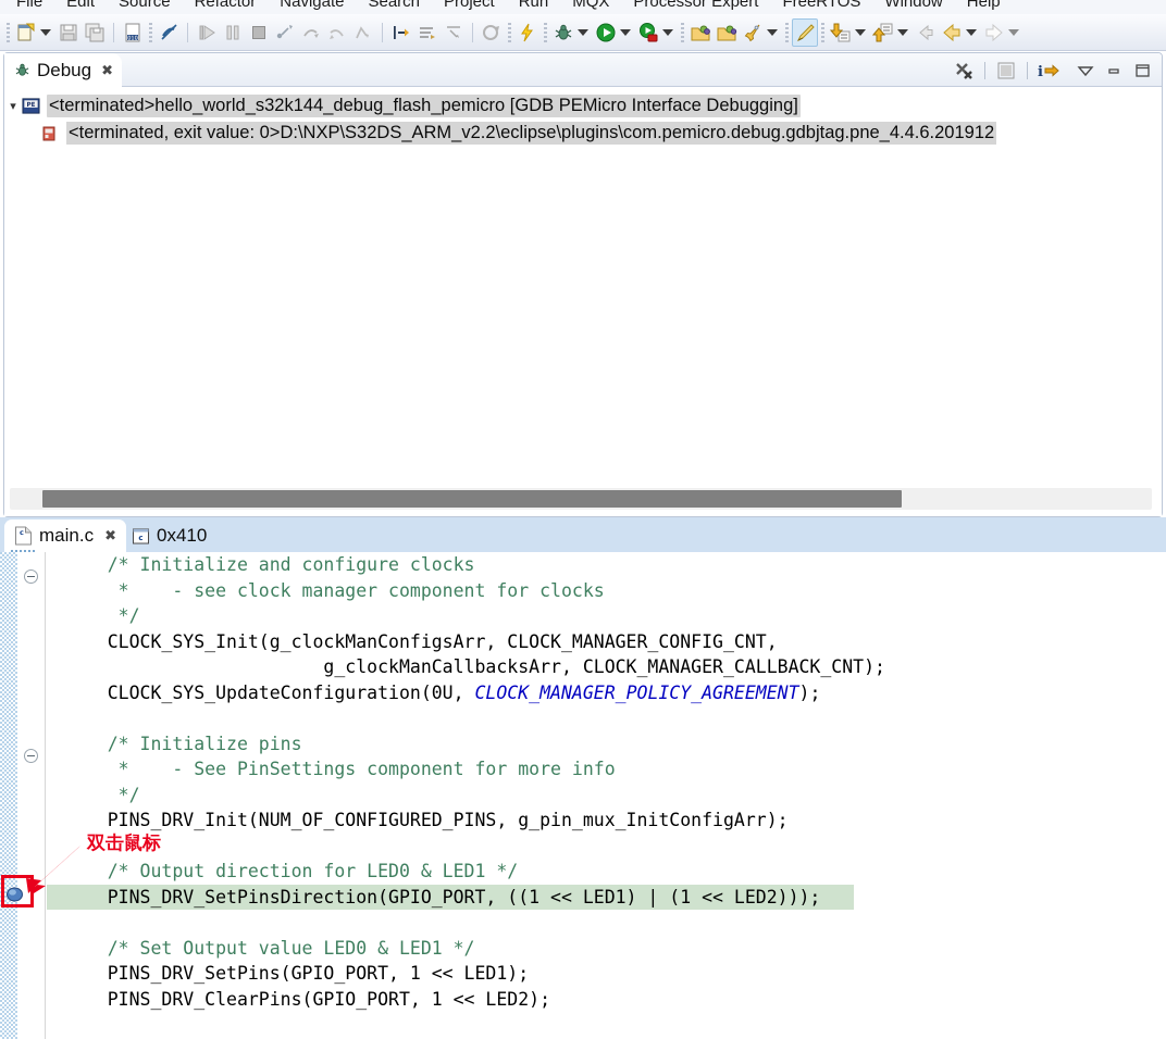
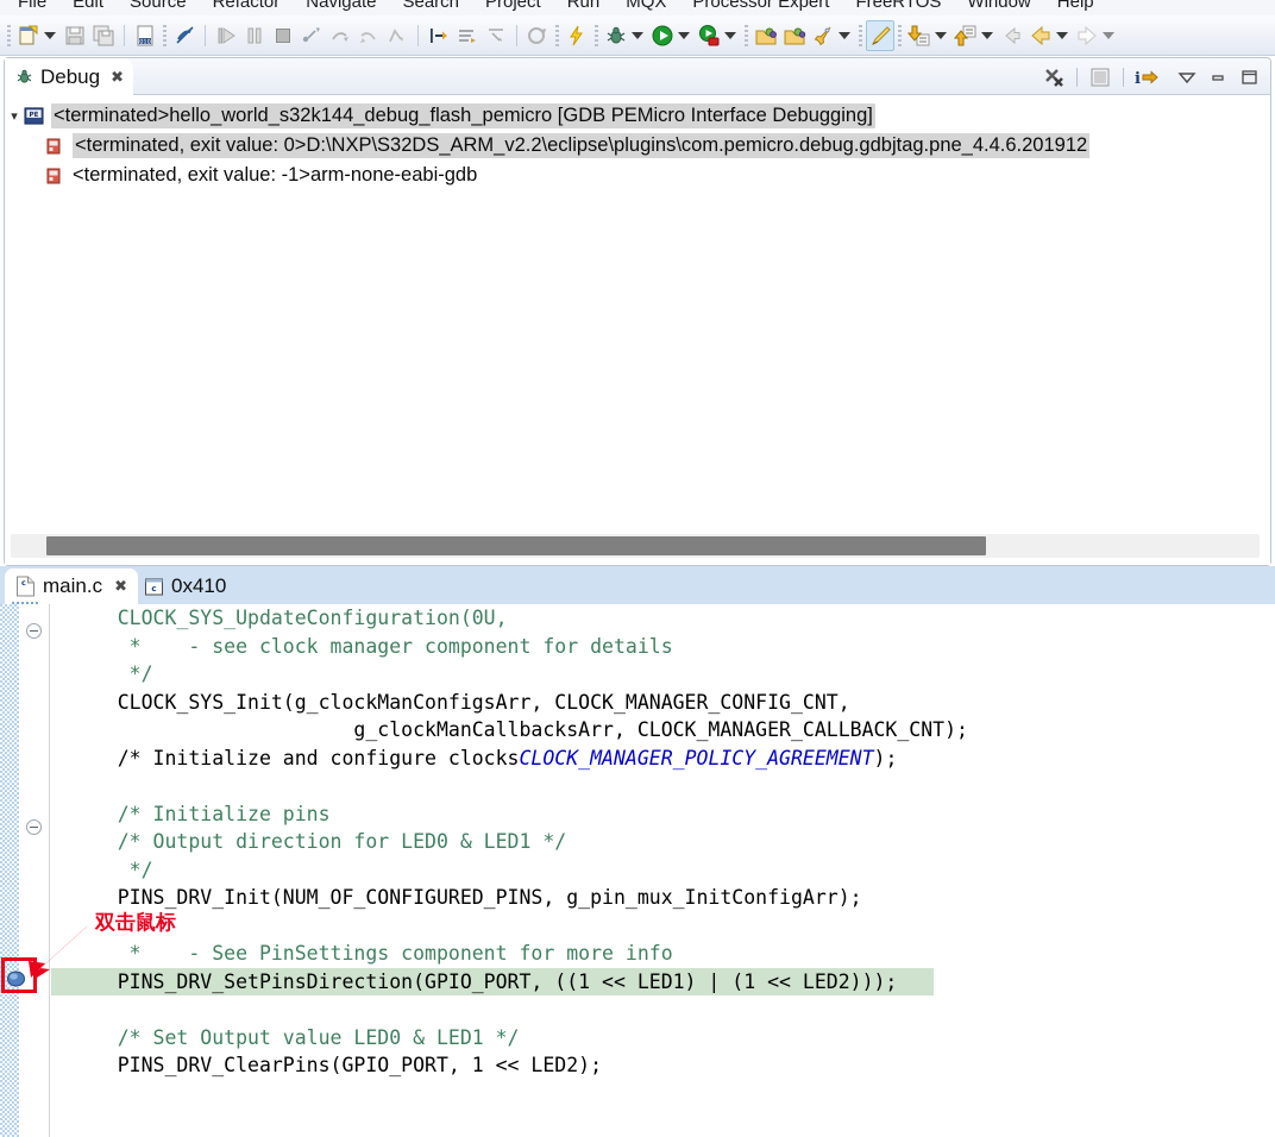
  File
  Edit
  Source
  Refactor
  Navigate
  Search
  Project
  Run
  MQX
  Processor Expert
  FreeRTOS
  Window
  Help
  Debug
  ✖
  i
  ▾
  <terminated>hello_world_s32k144_debug_flash_pemicro [GDB PEMicro Interface Debugging]
  <terminated, exit value: 0>D:\NXP\S32DS_ARM_v2.2\eclipse\plugins\com.pemicro.debug.gdbjtag.pne_4.4.6.201912
+ <terminated, exit value: -1>arm-none-eabi-gdb
  c
  main.c
  ✖
  c
  0x410
- /* Initialize and configure clocks
+ CLOCK_SYS_UpdateConfiguration(0U,
- * - see clock manager component for clocks
+ * - see clock manager component for details
  */
  CLOCK_SYS_Init(g_clockManConfigsArr, CLOCK_MANAGER_CONFIG_CNT,
  g_clockManCallbacksArr, CLOCK_MANAGER_CALLBACK_CNT);
- CLOCK_SYS_UpdateConfiguration(0U, CLOCK_MANAGER_POLICY_AGREEMENT);
+ /* Initialize and configure clocksCLOCK_MANAGER_POLICY_AGREEMENT);
  /* Initialize pins
- * - See PinSettings component for more info
+ /* Output direction for LED0 & LED1 */
  */
  PINS_DRV_Init(NUM_OF_CONFIGURED_PINS, g_pin_mux_InitConfigArr);
- /* Output direction for LED0 & LED1 */
+ * - See PinSettings component for more info
  PINS_DRV_SetPinsDirection(GPIO_PORT, ((1 << LED1) | (1 << LED2)));
  /* Set Output value LED0 & LED1 */
- PINS_DRV_SetPins(GPIO_PORT, 1 << LED1);
  PINS_DRV_ClearPins(GPIO_PORT, 1 << LED2);
  双击鼠标
